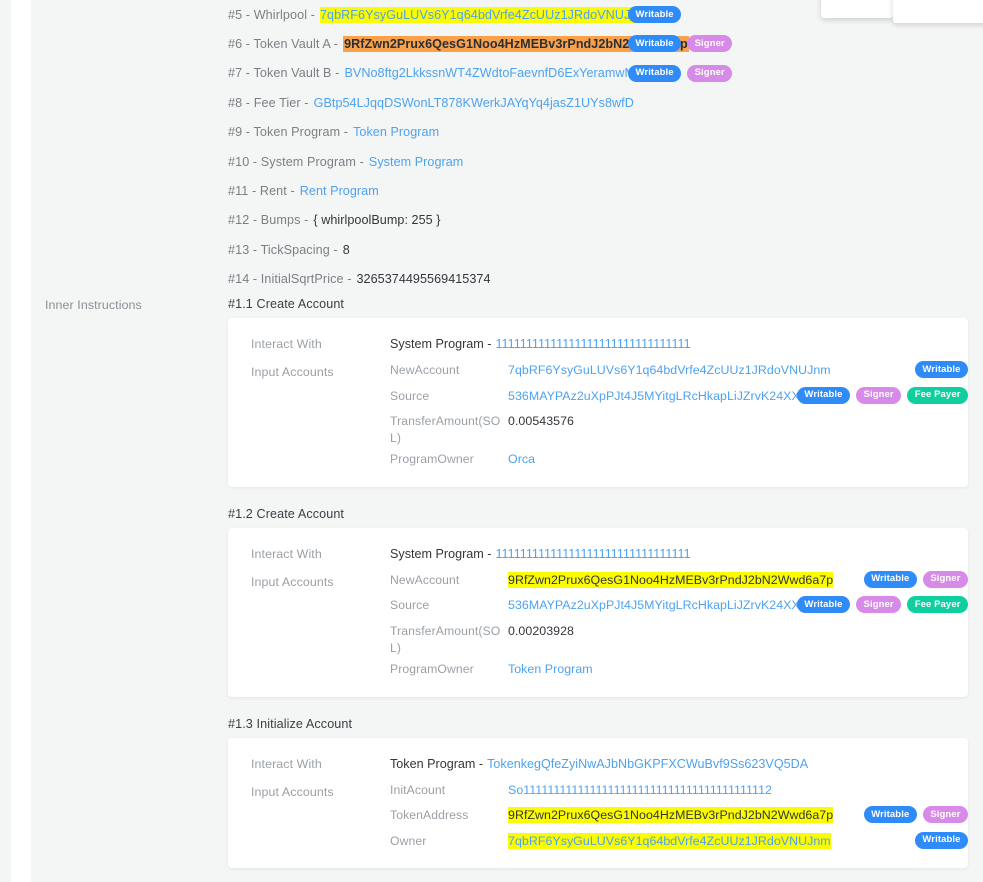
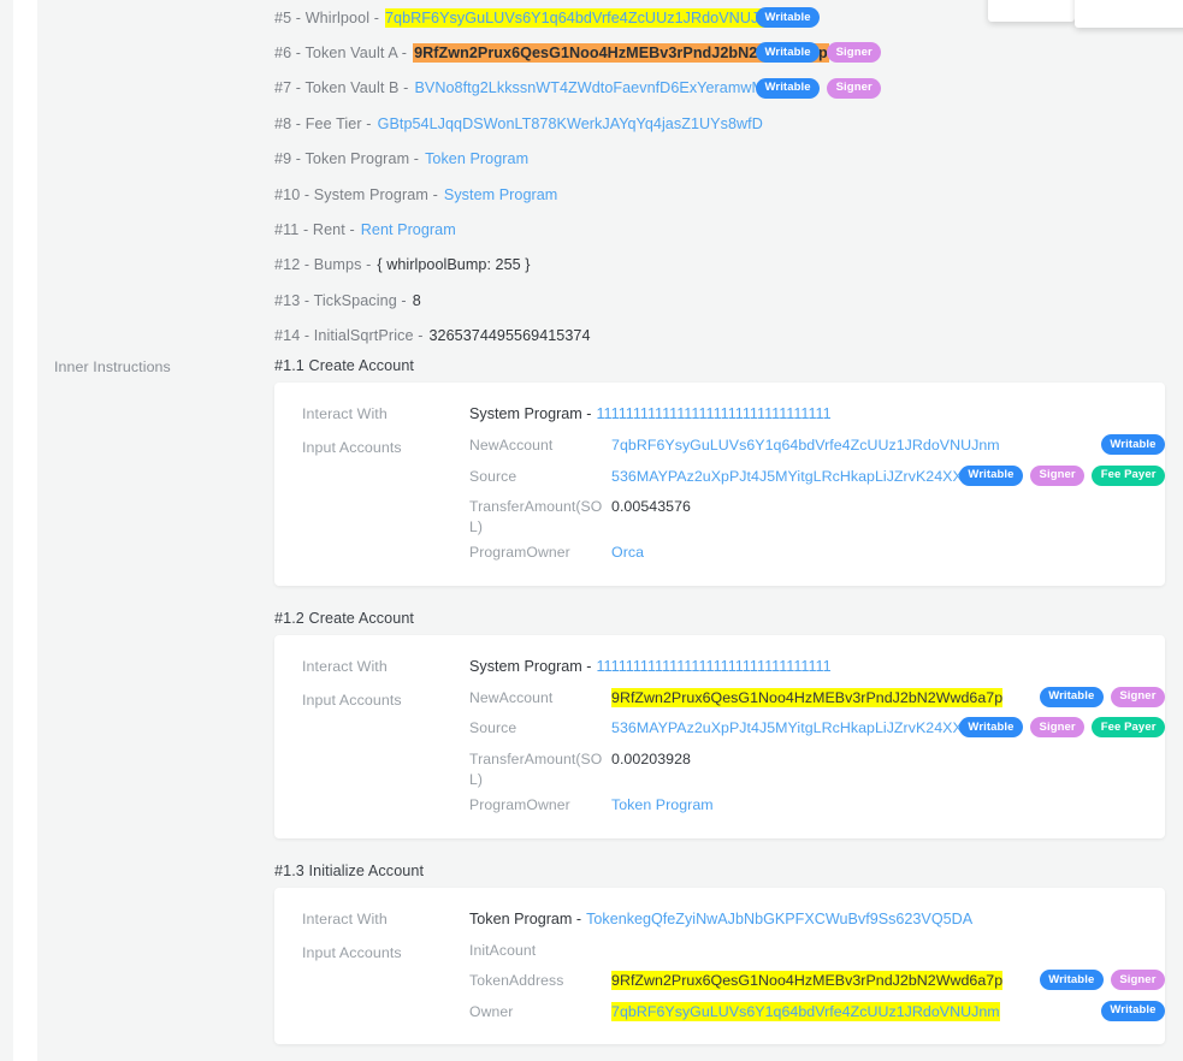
  #5 - Whirlpool -
  7qbRF6YsyGuLUVs6Y1q64bdVrfe4ZcUUz1JRdoVNU
  Writable
  #6 - Token Vault A -
  9RfZwn2Prux6QesG1Noo4HzMEBv3rPndJ2bN2p
  Writable
  Signer
  #7 - Token Vault B -
  BVNo8ftg2LkkssnWT4ZWdtoFaevnfD6ExYeramw
  Writable
  Signer
  #8 - Fee Tier -
  GBtp54LJqqDSWonLT878KWerkJAYqYq4jasZ1UYs8wfD
  #9 - Token Program -
  Token Program
  #10 - System Program -
  System Program
  #11 - Rent -
  Rent Program
  #12 - Bumps -
  { whirlpoolBump: 255 }
  #13 - TickSpacing -
  8
  #14 - InitialSqrtPrice -
  3265374495569415374
  Inner Instructions
  #1.1 Create Account
  Interact With
  System Program - 11111111111111111111111111111111
  Input Accounts
  NewAccount
  7qbRF6YsyGuLUVs6Y1q64bdVrfe4ZcUUz1JRdoVNUJnm
  Writable
  Source
  536MAYPAz2uXpPJt4J5MYitgLRcHkapLiJZrvK24XX
  Writable
  Signer
  Fee Payer
  TransferAmount(SOL)
  0.00543576
  ProgramOwner
  Orca
  #1.2 Create Account
  Interact With
  System Program - 11111111111111111111111111111111
  Input Accounts
  NewAccount
  9RfZwn2Prux6QesG1Noo4HzMEBv3rPndJ2bN2Wwd6a7p
  Writable
  Signer
  Source
  536MAYPAz2uXpPJt4J5MYitgLRcHkapLiJZrvK24XX
  Writable
  Signer
  Fee Payer
  TransferAmount(SOL)
  0.00203928
  ProgramOwner
  Token Program
  #1.3 Initialize Account
  Interact With
  Token Program - TokenkegQfeZyiNwAJbNbGKPFXCWuBvf9Ss623VQ5DA
  Input Accounts
  InitAcount
- So11111111111111111111111111111111111111112
  TokenAddress
  9RfZwn2Prux6QesG1Noo4HzMEBv3rPndJ2bN2Wwd6a7p
  Writable
  Signer
  Owner
  7qbRF6YsyGuLUVs6Y1q64bdVrfe4ZcUUz1JRdoVNUJnm
  Writable
